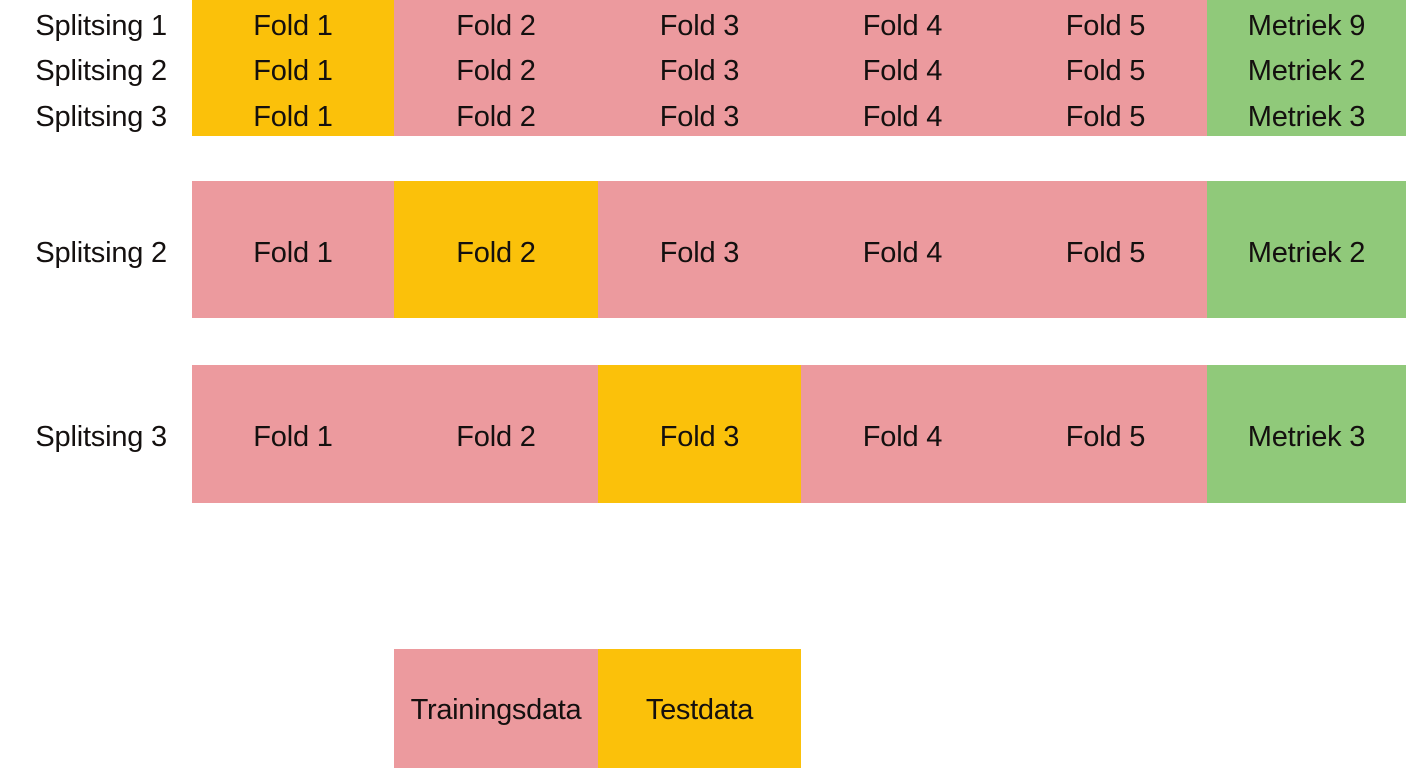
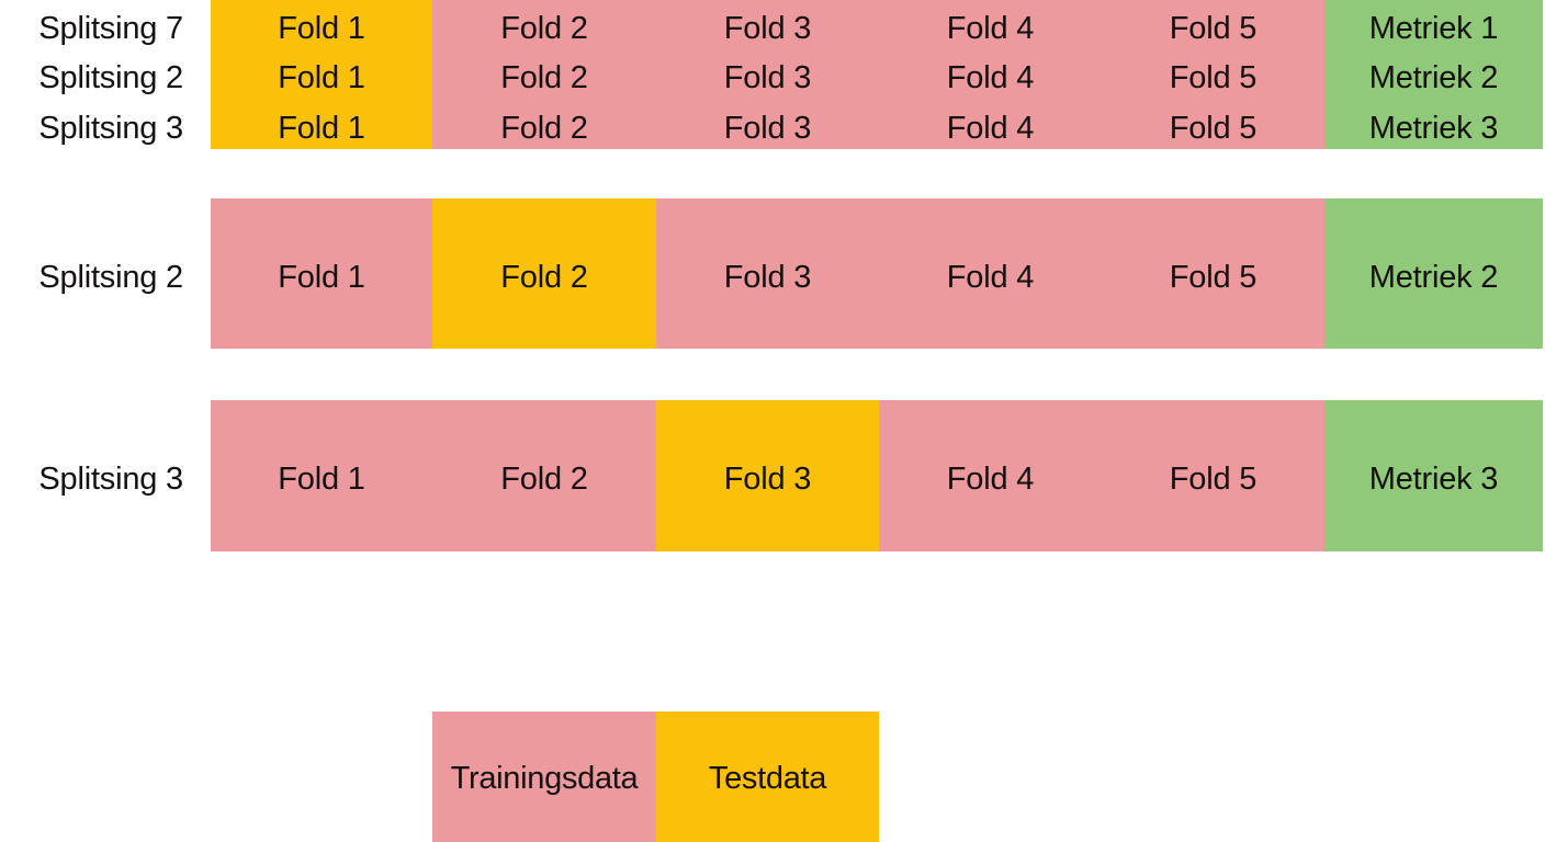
- Splitsing 1
+ Splitsing 7
  Splitsing 2
  Splitsing 3
  Fold 1
  Fold 2
  Fold 3
  Fold 4
  Fold 5
- Metriek 9
+ Metriek 1
  Fold 1
  Fold 2
  Fold 3
  Fold 4
  Fold 5
  Metriek 2
  Fold 1
  Fold 2
  Fold 3
  Fold 4
  Fold 5
  Metriek 3
  Splitsing 2
  Fold 1
  Fold 2
  Fold 3
  Fold 4
  Fold 5
  Metriek 2
  Splitsing 3
  Fold 1
  Fold 2
  Fold 3
  Fold 4
  Fold 5
  Metriek 3
  Trainingsdata
  Testdata
